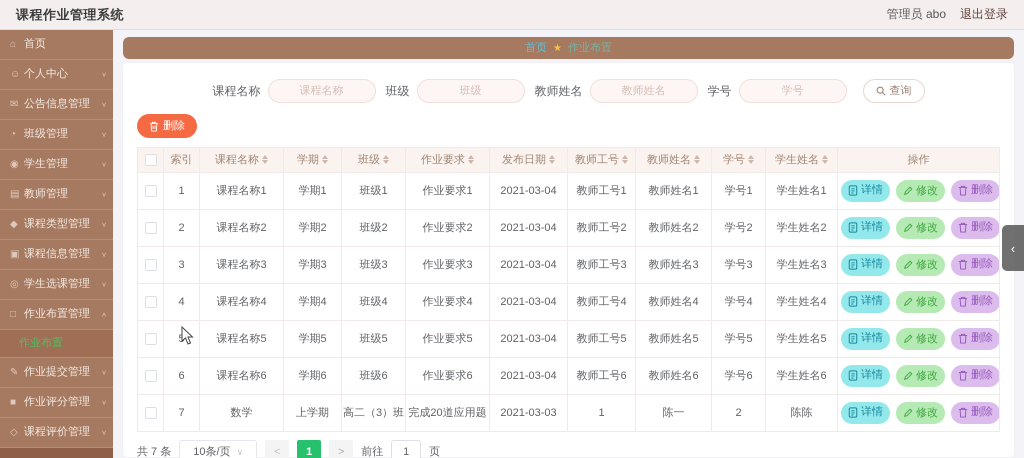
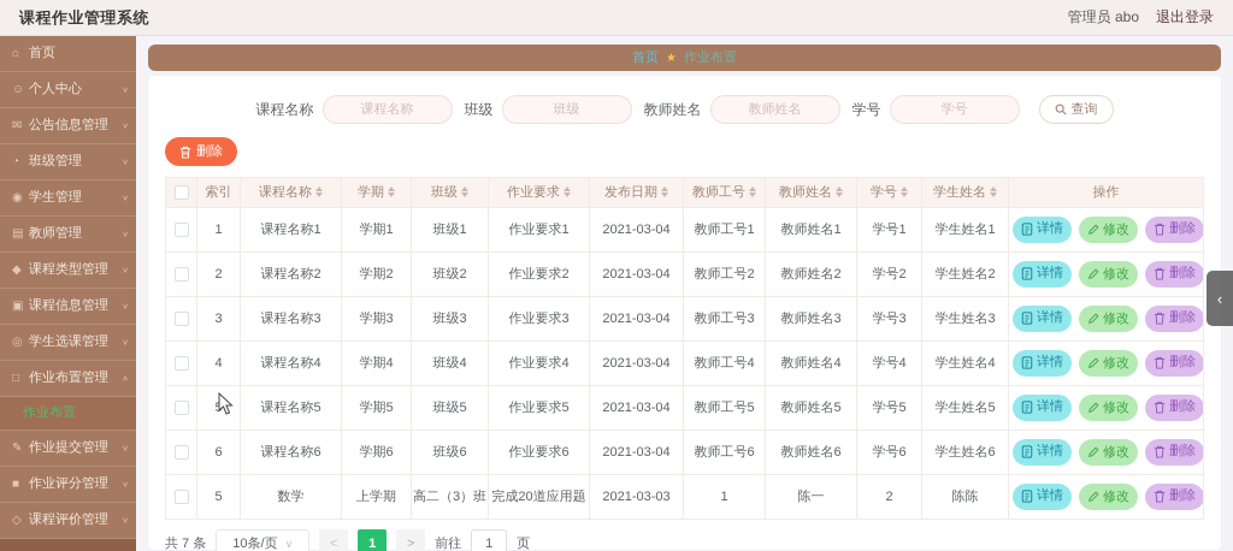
  课程作业管理系统
  管理员 abo
  退出登录
  ⌂
  首页
  ☺
  个人中心
  ✉
  公告信息管理
  ◔
  班级管理
  ◉
  学生管理
  ▤
  教师管理
  ◆
  课程类型管理
  ▣
  课程信息管理
  ◎
  学生选课管理
  □
  作业布置管理
  作业布置
  ✎
  作业提交管理
  ■
  作业评分管理
  ◇
  课程评价管理
  首页
  ★
  作业布置
  课程名称
  课程名称
  班级
  班级
  教师姓名
  教师姓名
  学号
  学号
  查询
  删除
  	索引	课程名称	学期	班级	作业要求	发布日期	教师工号	教师姓名	学号	学生姓名	操作
  	1	课程名称1	学期1	班级1	作业要求1	2021-03-04	教师工号1	教师姓名1	学号1	学生姓名1	详情 修改 删除
  	2	课程名称2	学期2	班级2	作业要求2	2021-03-04	教师工号2	教师姓名2	学号2	学生姓名2	详情 修改 删除
  	3	课程名称3	学期3	班级3	作业要求3	2021-03-04	教师工号3	教师姓名3	学号3	学生姓名3	详情 修改 删除
  	4	课程名称4	学期4	班级4	作业要求4	2021-03-04	教师工号4	教师姓名4	学号4	学生姓名4	详情 修改 删除
  		课程名称5	学期5	班级5	作业要求5	2021-03-04	教师工号5	教师姓名5	学号5	学生姓名5	详情 修改 删除
  	6	课程名称6	学期6	班级6	作业要求6	2021-03-04	教师工号6	教师姓名6	学号6	学生姓名6	详情 修改 删除
- 	7	数学	上学期	高二（3）班	完成20道应用题	2021-03-03	1	陈一	2	陈陈	详情 修改 删除
+ 	5	数学	上学期	高二（3）班	完成20道应用题	2021-03-03	1	陈一	2	陈陈	详情 修改 删除
  共 7 条
  10条/页
  ∨
  <
  1
  >
  前往
  1
  页
  ‹
